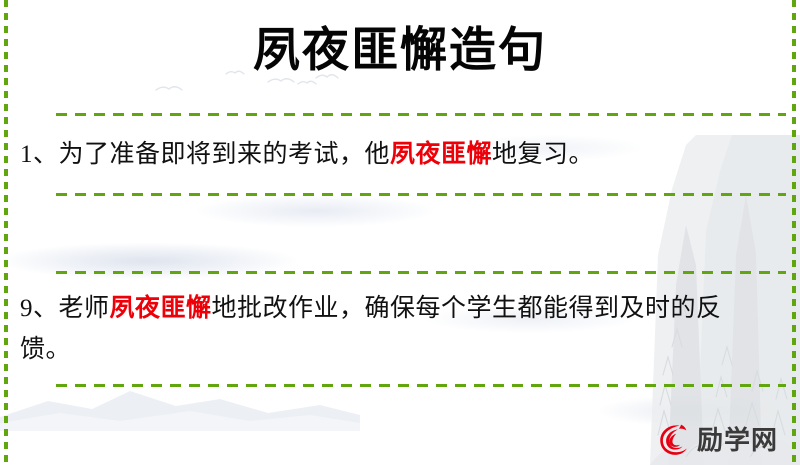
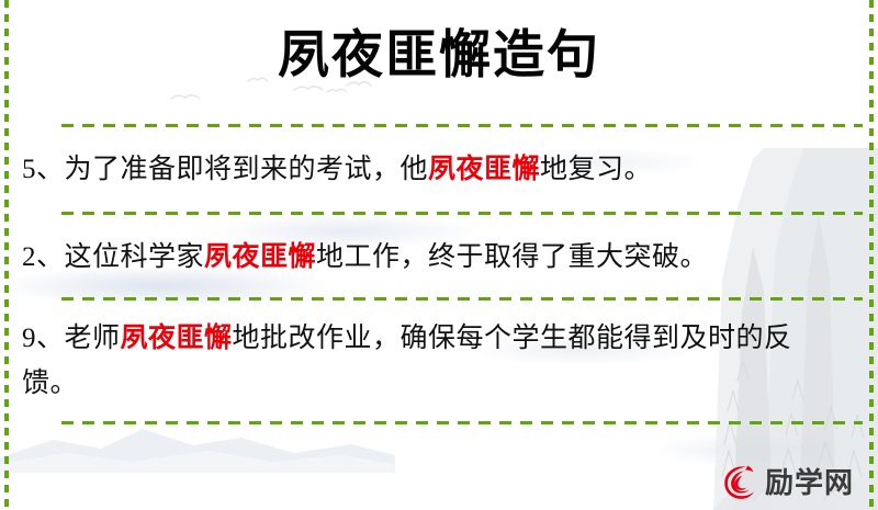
  夙夜匪懈造句
- 1、为了准备即将到来的考试，他夙夜匪懈地复习。
+ 5、为了准备即将到来的考试，他夙夜匪懈地复习。
+ 2、这位科学家夙夜匪懈地工作，终于取得了重大突破。
  9、老师夙夜匪懈地批改作业，确保每个学生都能得到及时的反馈。
  励学网
